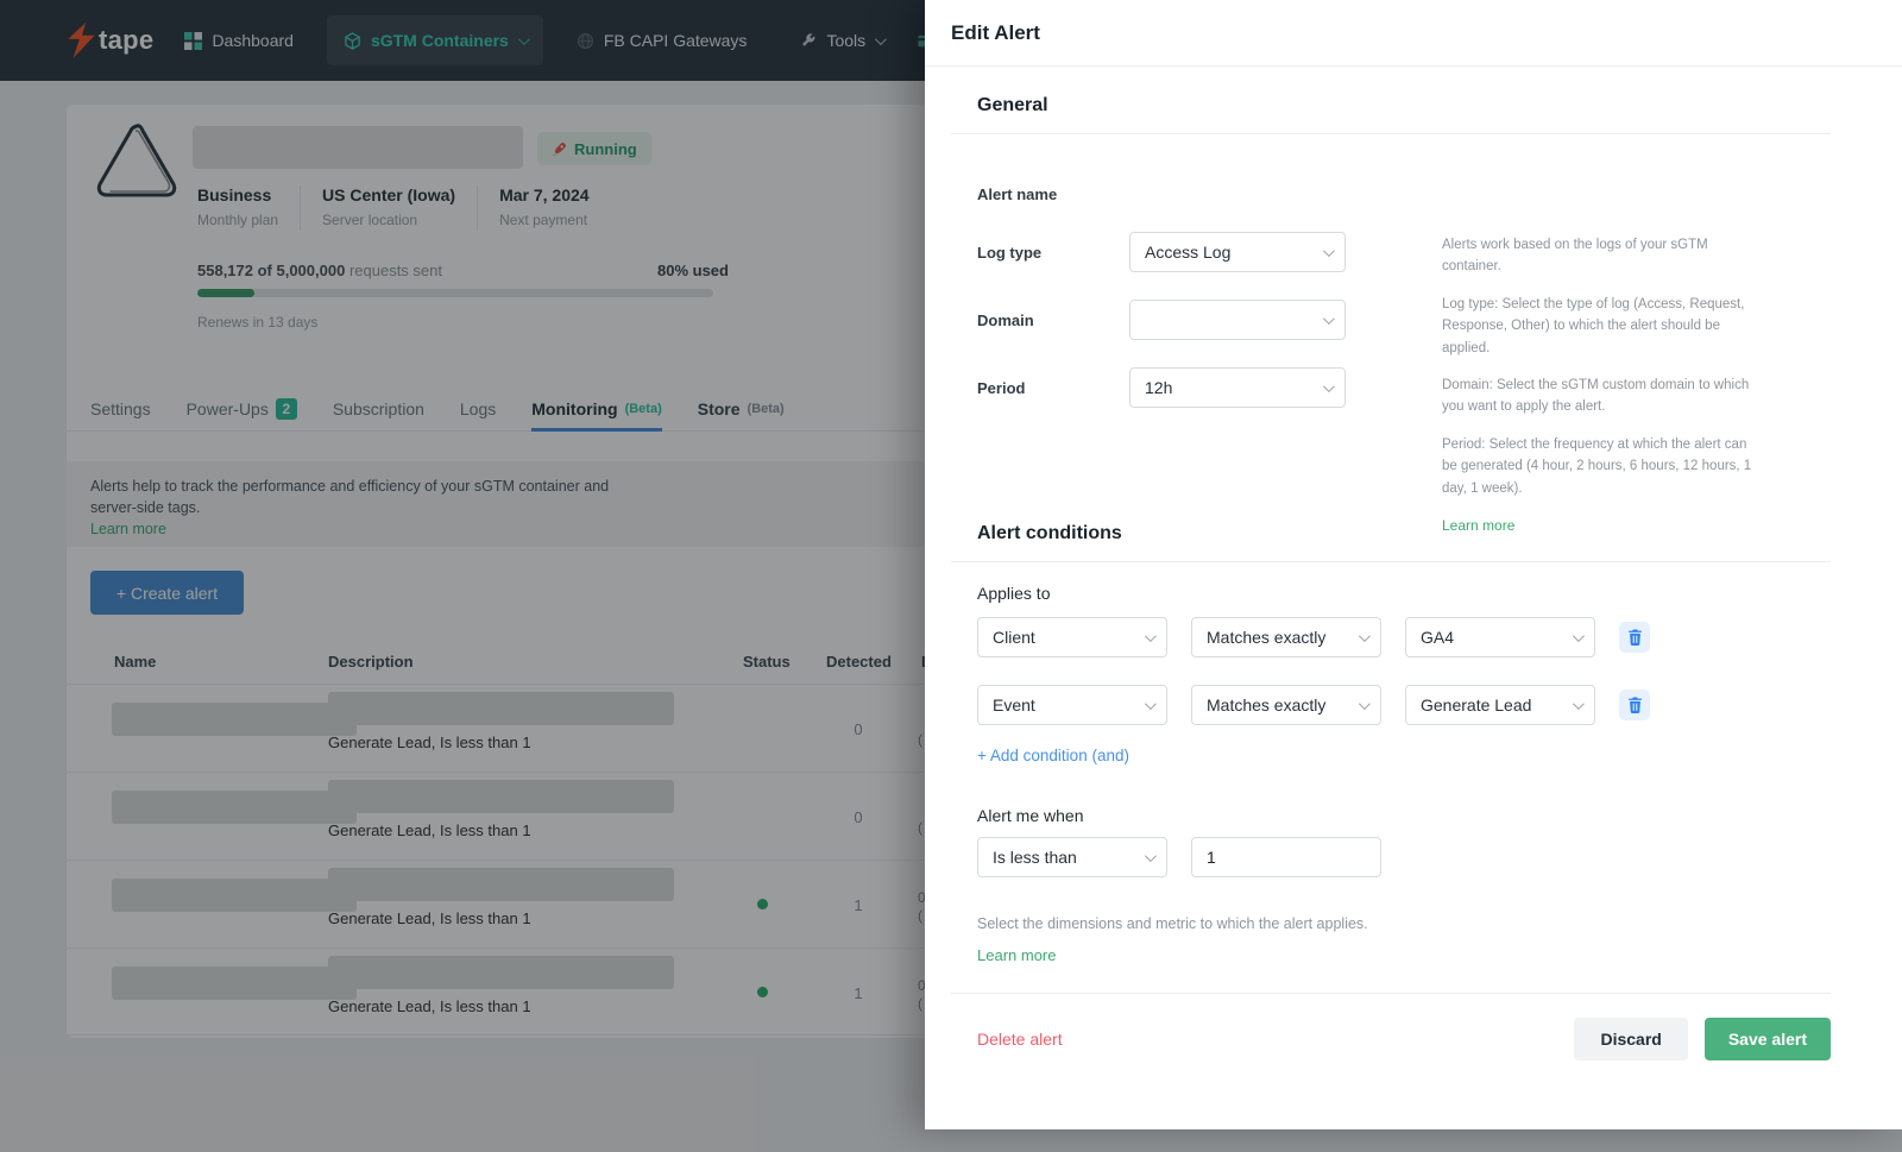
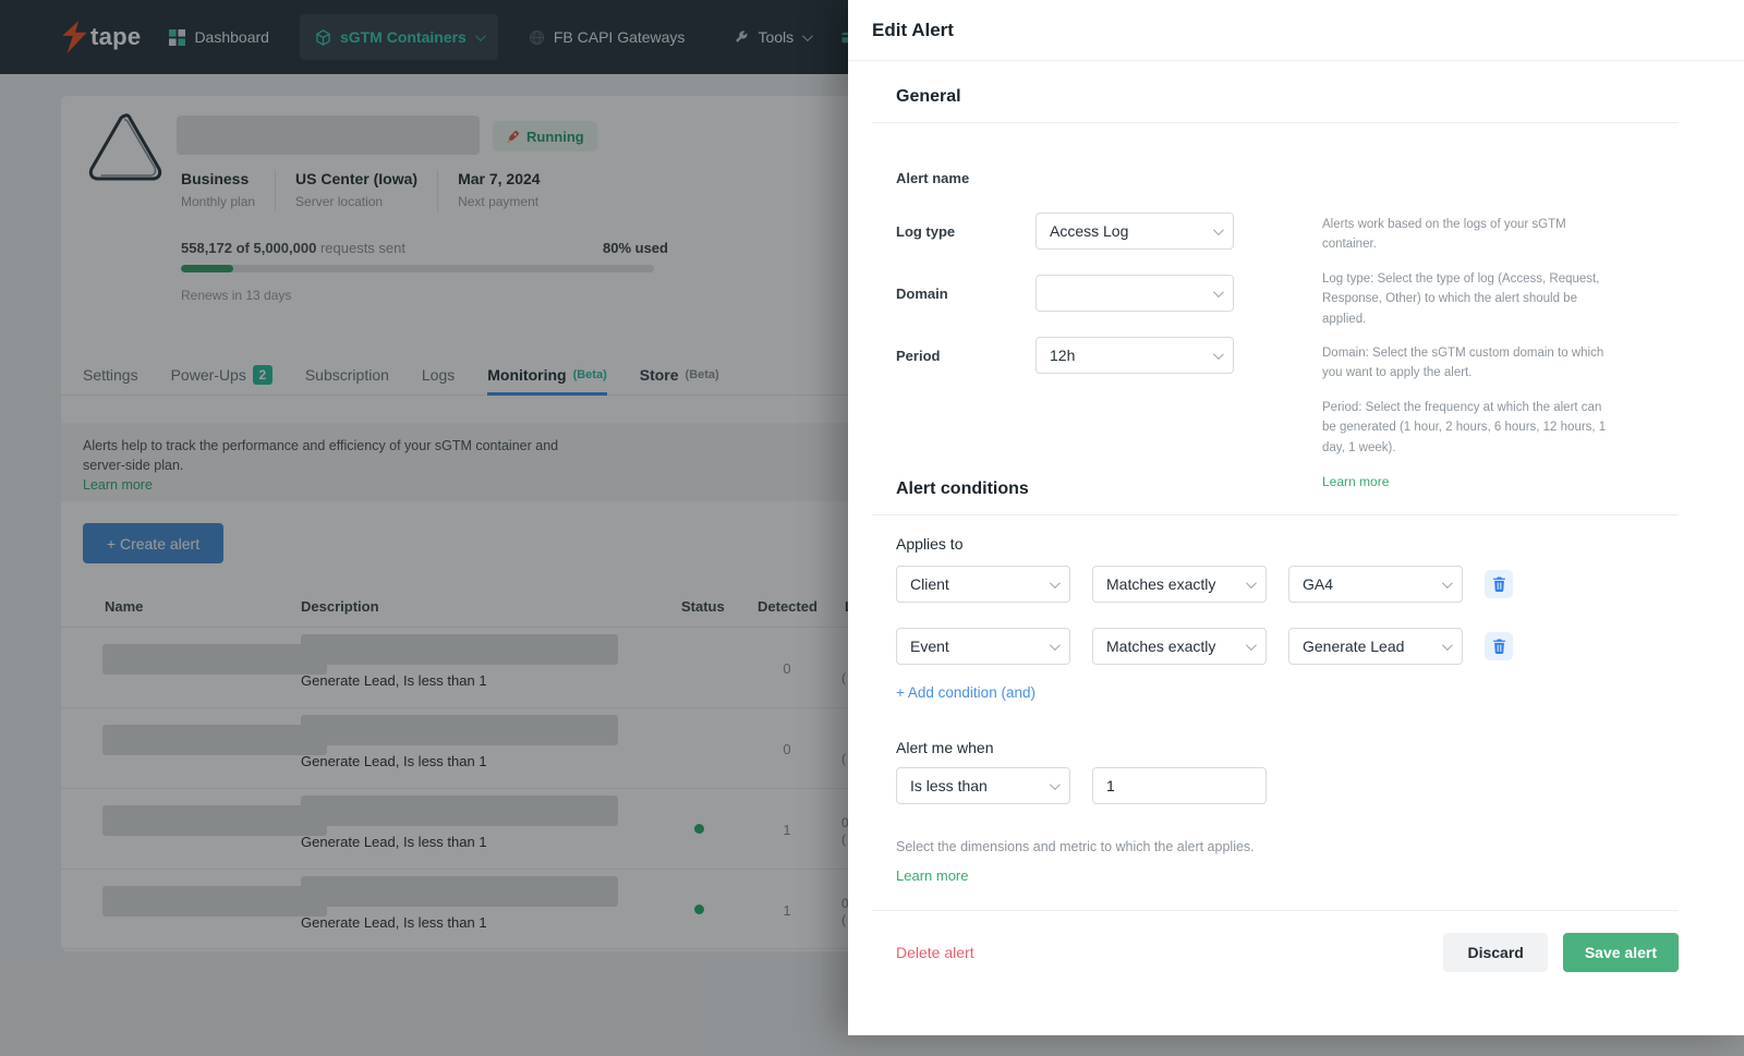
  tape
  Dashboard
  sGTM Containers
  FB CAPI Gateways
  Tools
  Running
  Business
  Monthly plan
  US Center (Iowa)
  Server location
  Mar 7, 2024
  Next payment
  558,172 of 5,000,000 requests sent
  80% used
  Renews in 13 days
  Settings
  Power-Ups
  2
  Subscription
  Logs
  Monitoring
  (Beta)
  Store
  (Beta)
- Alerts help to track the performance and efficiency of your sGTM container and server-side tags.
+ Alerts help to track the performance and efficiency of your sGTM container and server-side plan.
  Learn more
  + Create alert
  Name
  Description
  Status
  Detected
  Generate Lead, Is less than 1
  0
  (
  Generate Lead, Is less than 1
  0
  (
  Generate Lead, Is less than 1
  1
  0
  (
  Generate Lead, Is less than 1
  1
  0
  (
  Edit Alert
  General
  Alert name
  Log type
  Access Log
  Domain
  Period
  12h
  Alerts work based on the logs of your sGTM container.
  Log type: Select the type of log (Access, Request, Response, Other) to which the alert should be applied.
  Domain: Select the sGTM custom domain to which you want to apply the alert.
- Period: Select the frequency at which the alert can be generated (4 hour, 2 hours, 6 hours, 12 hours, 1 day, 1 week).
+ Period: Select the frequency at which the alert can be generated (1 hour, 2 hours, 6 hours, 12 hours, 1 day, 1 week).
  Learn more
  Alert conditions
  Applies to
  Client
  Matches exactly
  GA4
  Event
  Matches exactly
  Generate Lead
  + Add condition (and)
  Alert me when
  Is less than
  1
  Select the dimensions and metric to which the alert applies.
  Learn more
  Delete alert
  Discard
  Save alert
